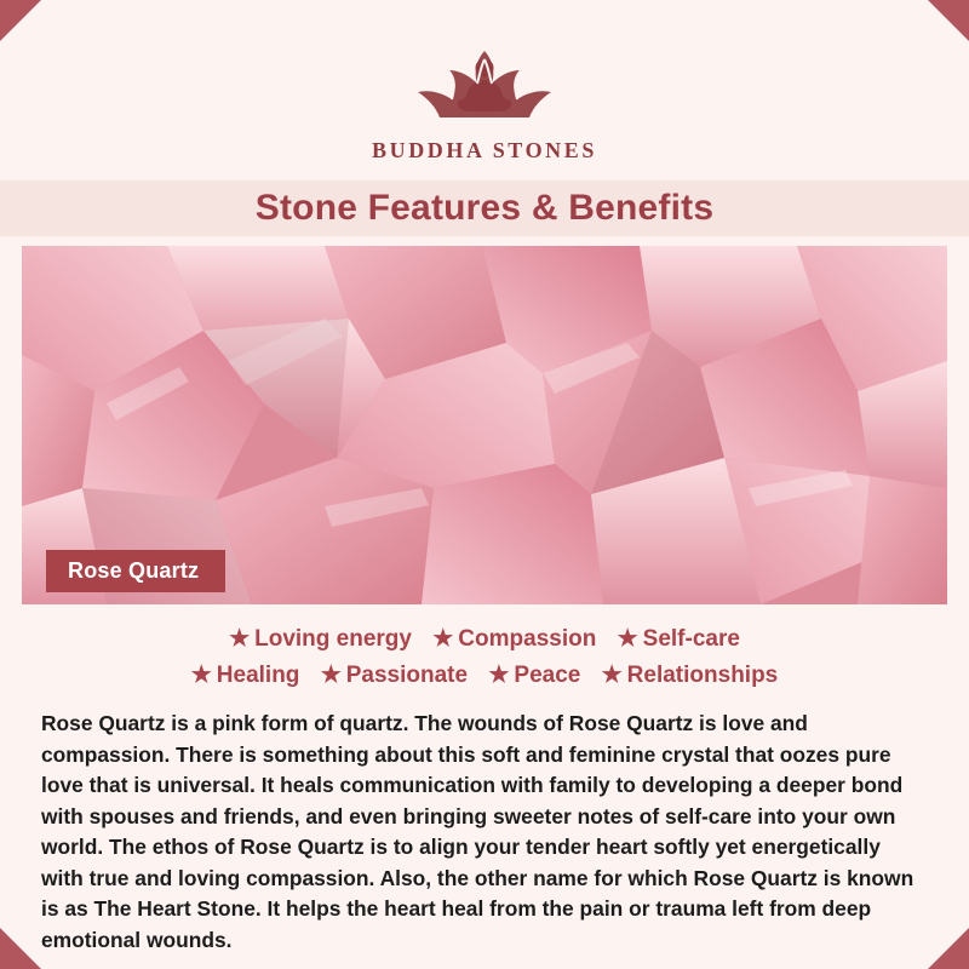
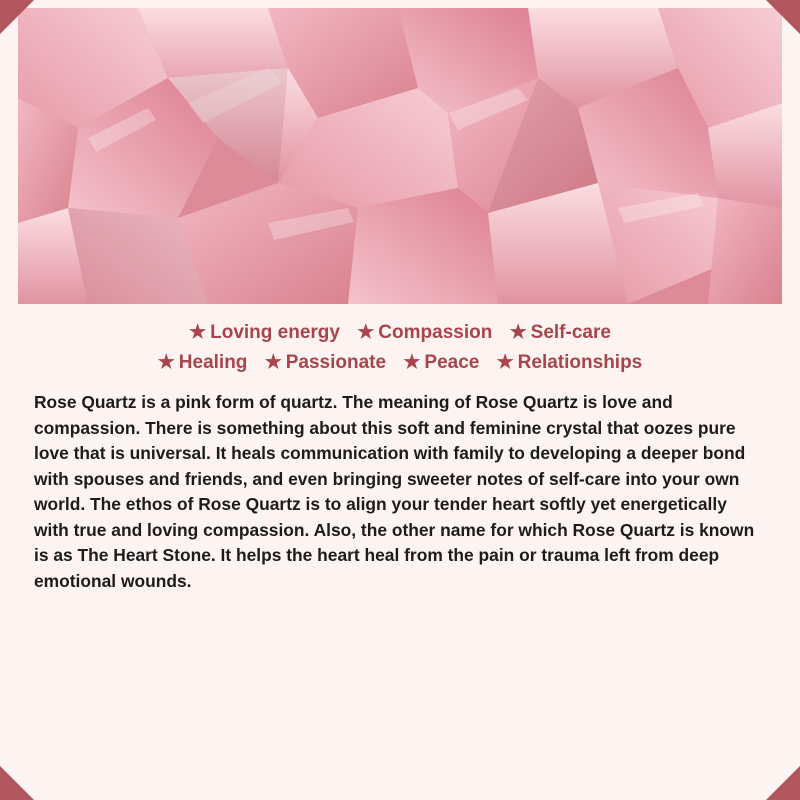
- BUDDHA STONES
- Stone Features & Benefits
- Rose Quartz
  ★ Loving energy ★ Compassion ★ Self-care
  ★ Healing ★ Passionate ★ Peace ★ Relationships
- Rose Quartz is a pink form of quartz. The wounds of Rose Quartz is love and compassion. There is something about this soft and feminine crystal that oozes pure love that is universal. It heals communication with family to developing a deeper bond with spouses and friends, and even bringing sweeter notes of self-care into your own world. The ethos of Rose Quartz is to align your tender heart softly yet energetically with true and loving compassion. Also, the other name for which Rose Quartz is known is as The Heart Stone. It helps the heart heal from the pain or trauma left from deep emotional wounds.
+ Rose Quartz is a pink form of quartz. The meaning of Rose Quartz is love and compassion. There is something about this soft and feminine crystal that oozes pure love that is universal. It heals communication with family to developing a deeper bond with spouses and friends, and even bringing sweeter notes of self-care into your own world. The ethos of Rose Quartz is to align your tender heart softly yet energetically with true and loving compassion. Also, the other name for which Rose Quartz is known is as The Heart Stone. It helps the heart heal from the pain or trauma left from deep emotional wounds.
